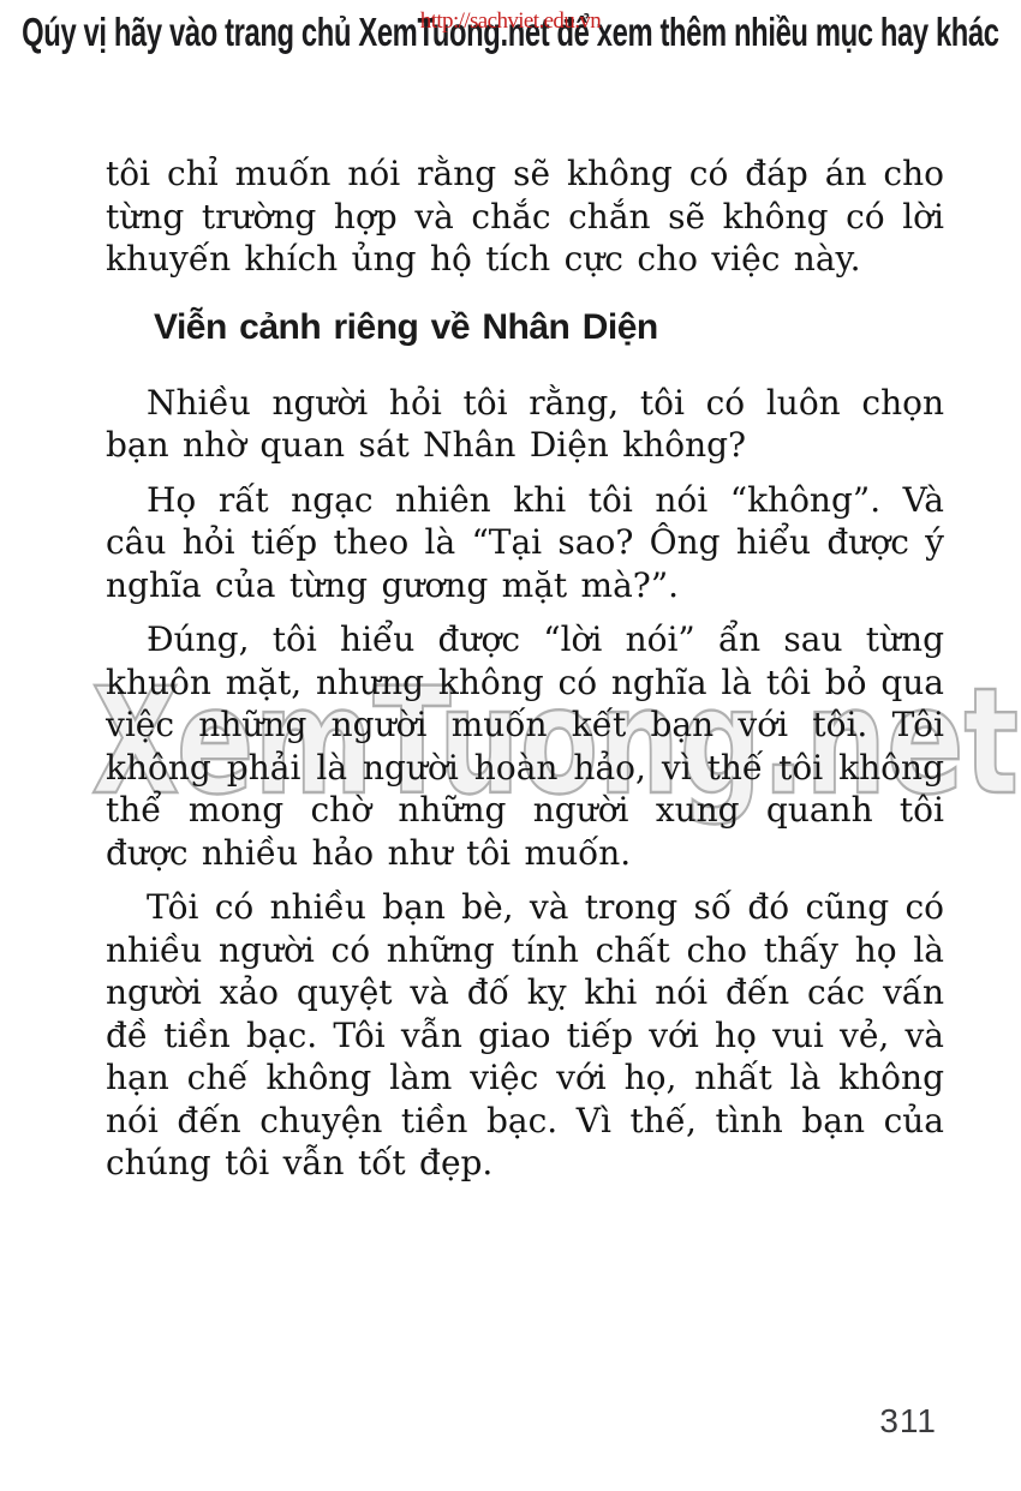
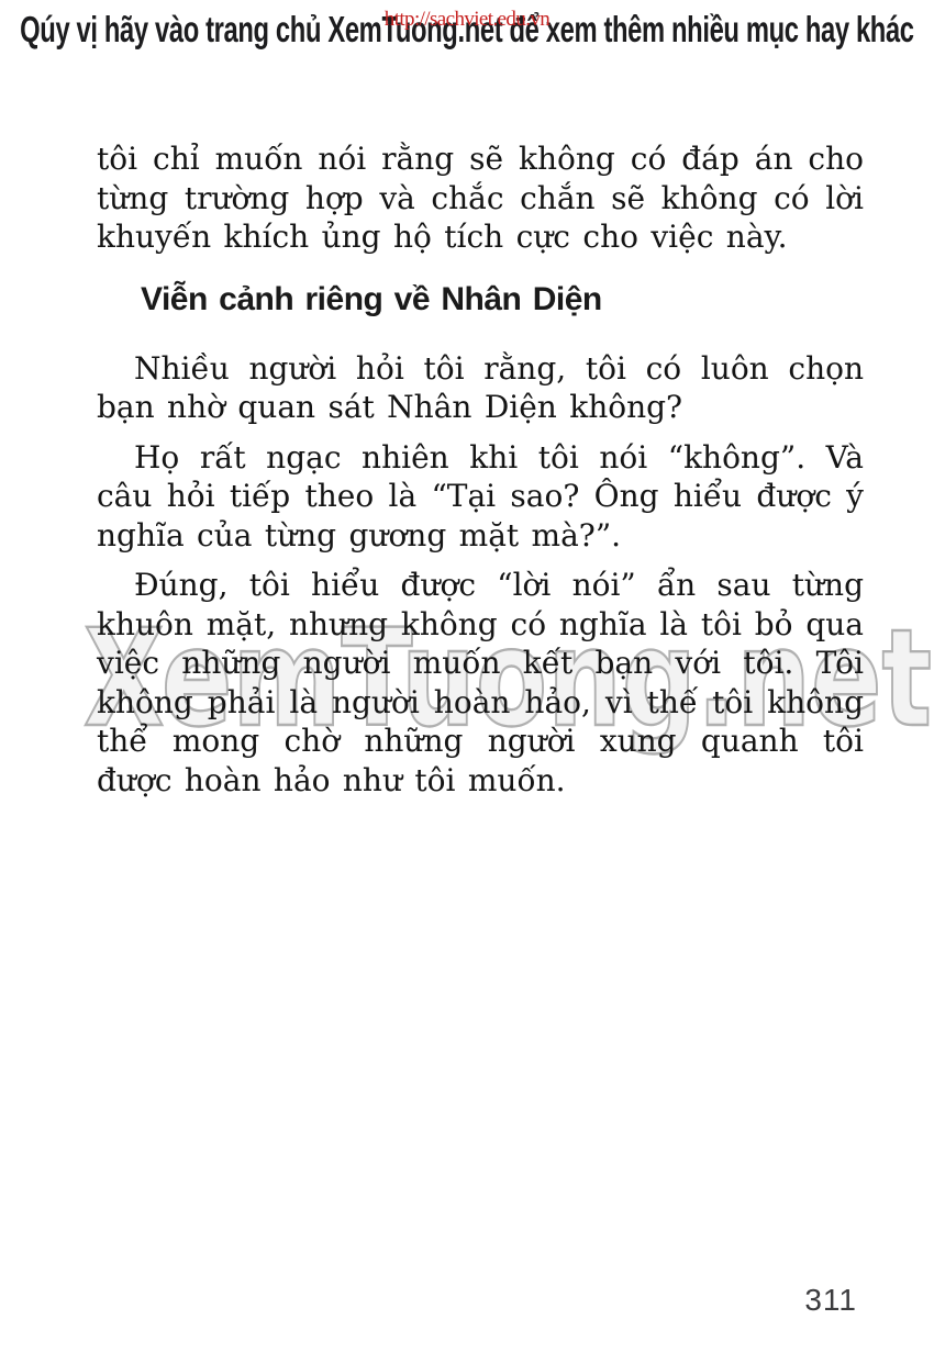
  Qúy vị hãy vào trang chủ XemTuong.net để xem thêm nhiều mục hay khác
  http://sachviet.edu.vn
  XemTuong.net
  tôi chỉ muốn nói rằng sẽ không có đáp án cho từng trường hợp và chắc chắn sẽ không có lời khuyến khích ủng hộ tích cực cho việc này.
  Viễn cảnh riêng về Nhân Diện
  Nhiều người hỏi tôi rằng, tôi có luôn chọn bạn nhờ quan sát Nhân Diện không?
  Họ rất ngạc nhiên khi tôi nói “không”. Và câu hỏi tiếp theo là “Tại sao? Ông hiểu được ý nghĩa của từng gương mặt mà?”.
- Đúng, tôi hiểu được “lời nói” ẩn sau từng khuôn mặt, nhưng không có nghĩa là tôi bỏ qua việc những người muốn kết bạn với tôi. Tôi không phải là người hoàn hảo, vì thế tôi không thể mong chờ những người xung quanh tôi được nhiều hảo như tôi muốn.
+ Đúng, tôi hiểu được “lời nói” ẩn sau từng khuôn mặt, nhưng không có nghĩa là tôi bỏ qua việc những người muốn kết bạn với tôi. Tôi không phải là người hoàn hảo, vì thế tôi không thể mong chờ những người xung quanh tôi được hoàn hảo như tôi muốn.
- Tôi có nhiều bạn bè, và trong số đó cũng có nhiều người có những tính chất cho thấy họ là người xảo quyệt và đố kỵ khi nói đến các vấn đề tiền bạc. Tôi vẫn giao tiếp với họ vui vẻ, và hạn chế không làm việc với họ, nhất là không nói đến chuyện tiền bạc. Vì thế, tình bạn của chúng tôi vẫn tốt đẹp.
  311
